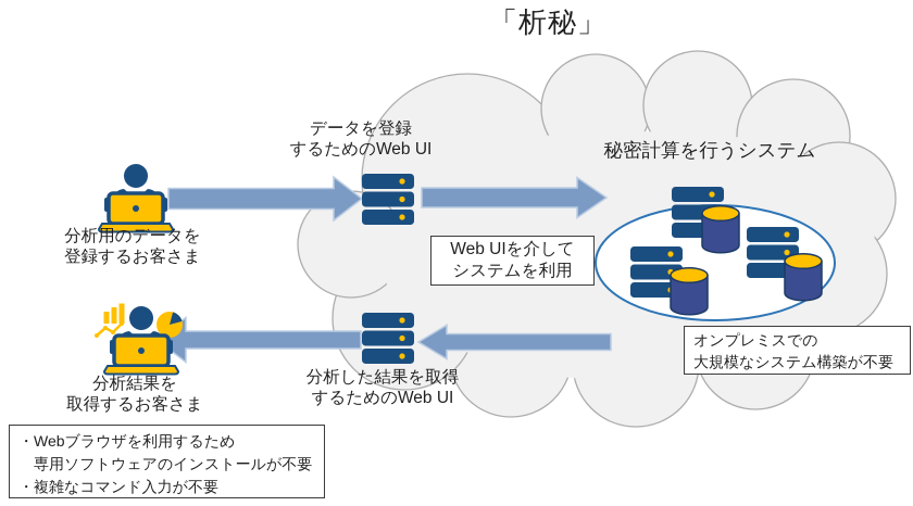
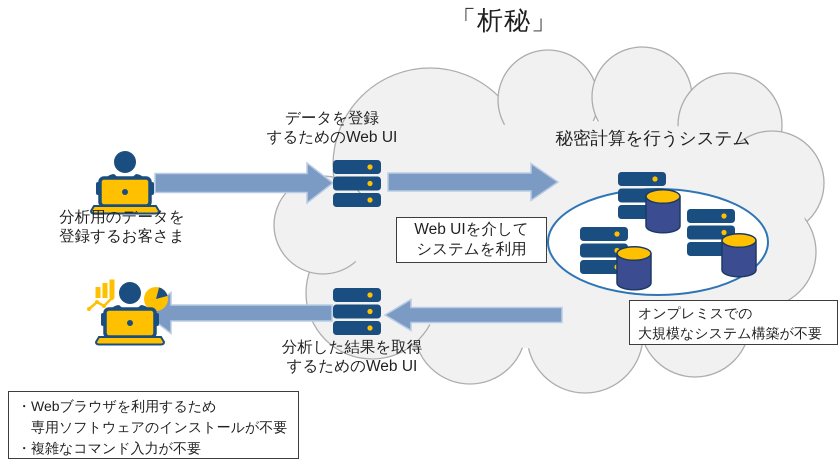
  「析秘」
  データを登録
  するためのWeb UI
  秘密計算を行うシステム
  分析用のデータを
  登録するお客さま
  分析した結果を取得
  するためのWeb UI
- 分析結果を
- 取得するお客さま
  Web UIを介して
  システムを利用
  オンプレミスでの
  大規模なシステム構築が不要
  ・Webブラウザを利用するため
  専用ソフトウェアのインストールが不要
  ・複雑なコマンド入力が不要
